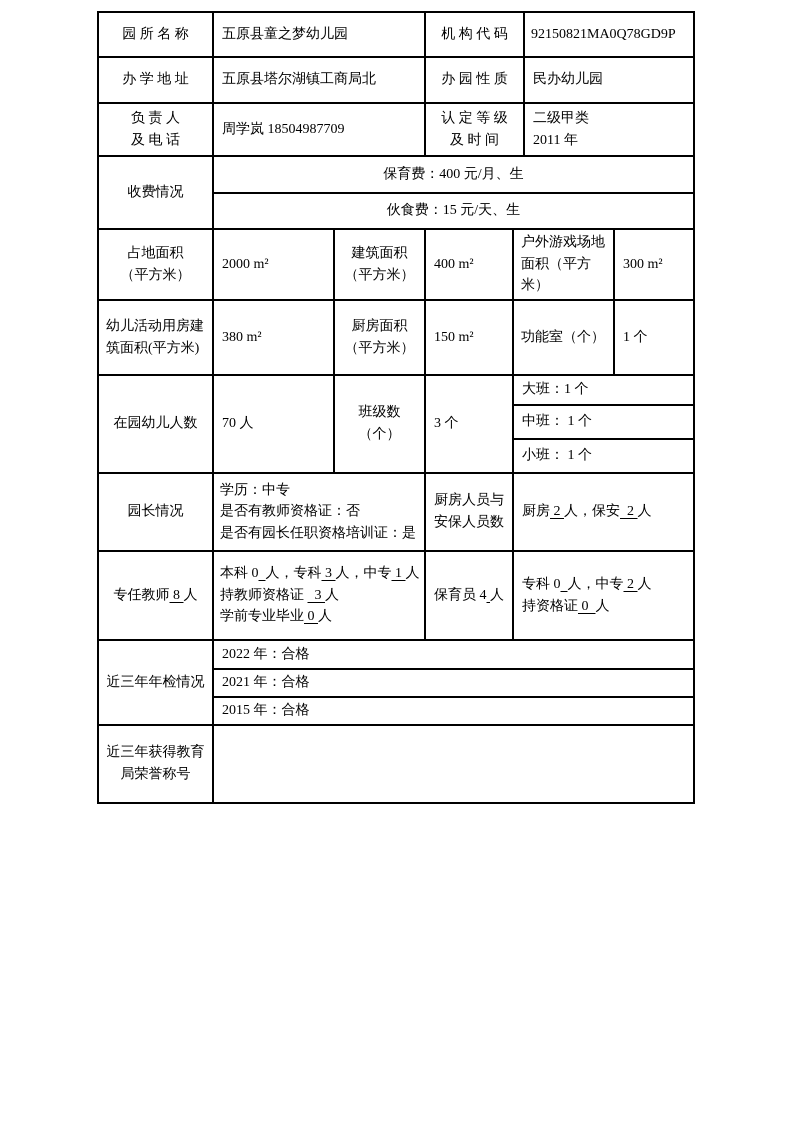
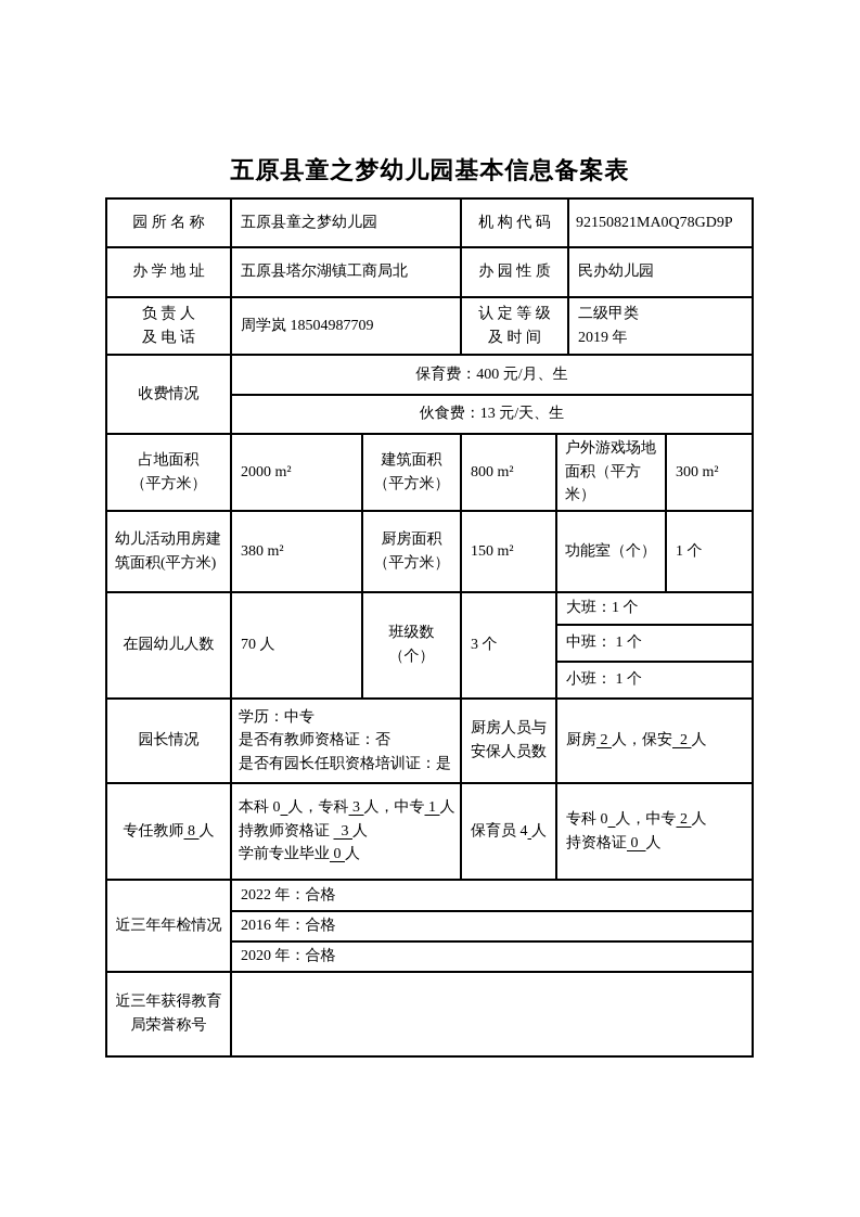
+ 五原县童之梦幼儿园基本信息备案表
  园 所 名 称	五原县童之梦幼儿园	机 构 代 码	92150821MA0Q78GD9P
  办 学 地 址	五原县塔尔湖镇工商局北	办 园 性 质	民办幼儿园
- 负 责 人 及 电 话	周学岚 18504987709	认 定 等 级 及 时 间	二级甲类 2011 年
+ 负 责 人 及 电 话	周学岚 18504987709	认 定 等 级 及 时 间	二级甲类 2019 年
  收费情况	保育费：400 元/月、生
- 伙食费：15 元/天、生
+ 伙食费：13 元/天、生
- 占地面积 （平方米）	2000 m²	建筑面积 （平方米）	400 m²	户外游戏场地 面积（平方米）	300 m²
+ 占地面积 （平方米）	2000 m²	建筑面积 （平方米）	800 m²	户外游戏场地 面积（平方米）	300 m²
  幼儿活动用房建筑面积(平方米)	380 m²	厨房面积 （平方米）	150 m²	功能室（个）	1 个
  在园幼儿人数	70 人	班级数（个）	3 个	大班：1 个
  中班： 1 个
  小班： 1 个
  园长情况	学历：中专 是否有教师资格证：否 是否有园长任职资格培训证：是	厨房人员与 安保人员数	厨房 2 人，保安 2 人
  专任教师 8 人	本科 0 人，专科 3 人，中专 1 人持教师资格证 3 人学前专业毕业 0 人	保育员 4 人	专科 0 人，中专 2 人持资格证 0 人
  近三年年检情况	2022 年：合格
- 2021 年：合格
+ 2016 年：合格
- 2015 年：合格
+ 2020 年：合格
  近三年获得教育 局荣誉称号
